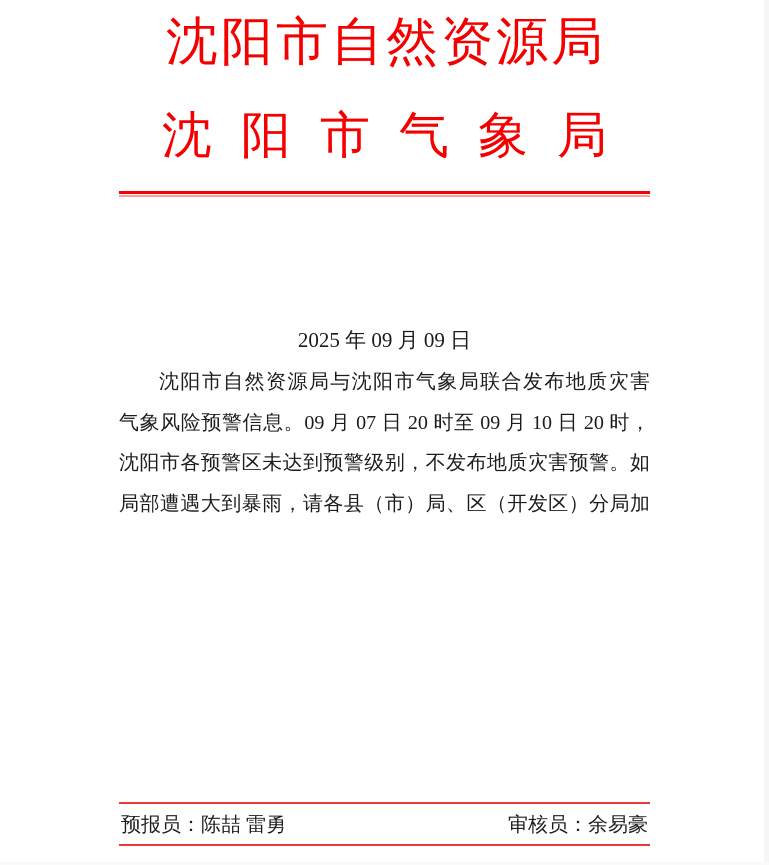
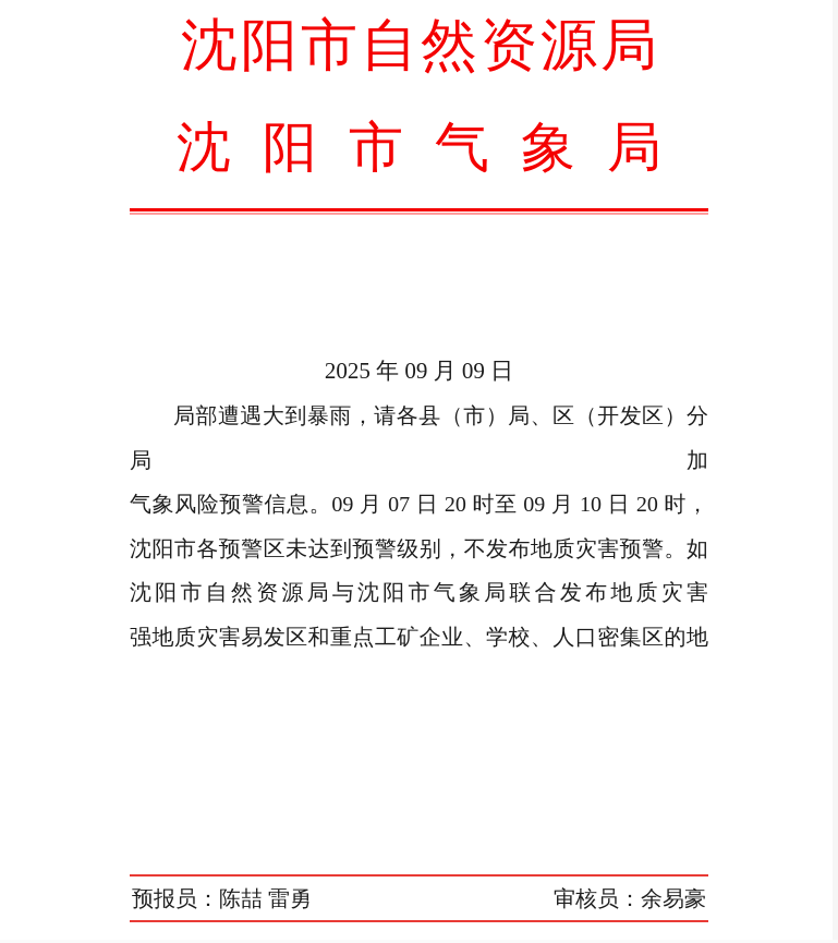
  沈阳市自然资源局
  沈阳市气象局
  2025 年 09 月 09 日
- 沈阳市自然资源局与沈阳市气象局联合发布地质灾害
+ 局部遭遇大到暴雨，请各县（市）局、区（开发区）分局加
  气象风险预警信息。09 月 07 日 20 时至 09 月 10 日 20 时，
  沈阳市各预警区未达到预警级别，不发布地质灾害预警。如
- 局部遭遇大到暴雨，请各县（市）局、区（开发区）分局加
+ 沈阳市自然资源局与沈阳市气象局联合发布地质灾害
+ 强地质灾害易发区和重点工矿企业、学校、人口密集区的地
  预报员：陈喆 雷勇
  审核员：余易豪
